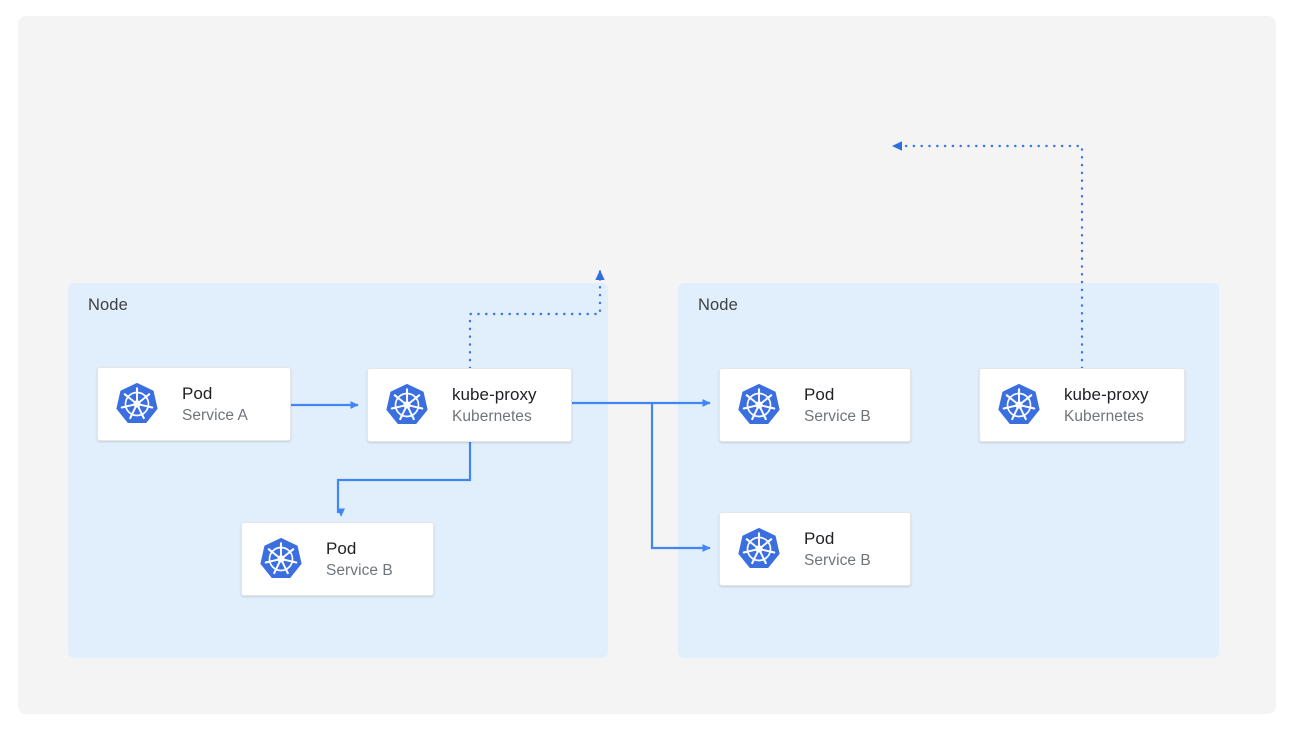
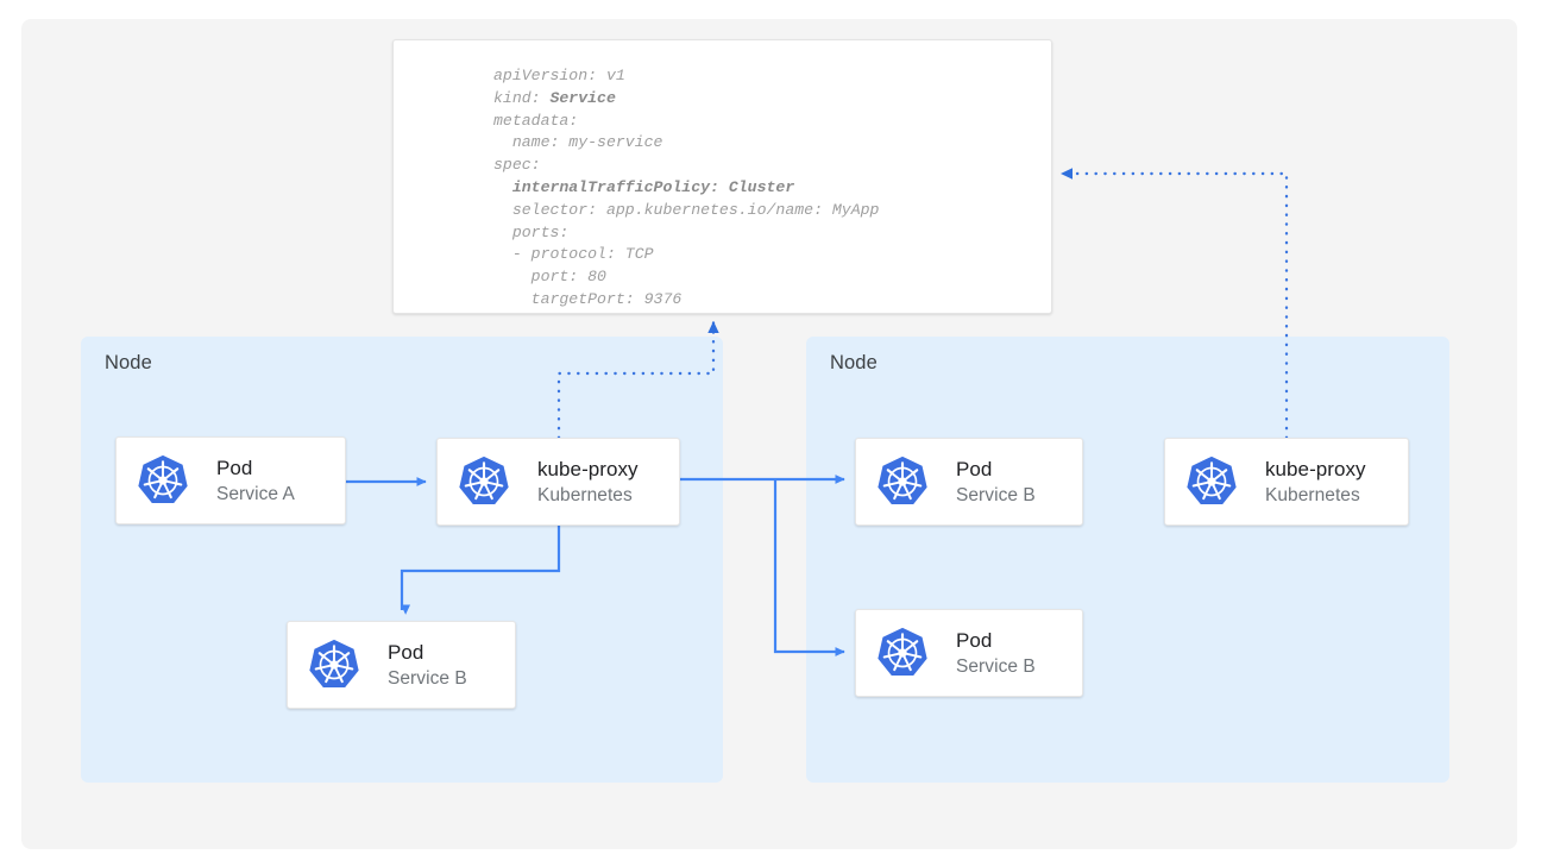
  Node
  Node
+ apiVersion: v1 kind: Service metadata: name: my-service spec: internalTrafficPolicy: Cluster selector: app.kubernetes.io/name: MyApp ports: - protocol: TCP port: 80 targetPort: 9376
  Pod
  Service A
  kube-proxy
  Kubernetes
  Pod
  Service B
  Pod
  Service B
  Pod
  Service B
  kube-proxy
  Kubernetes
